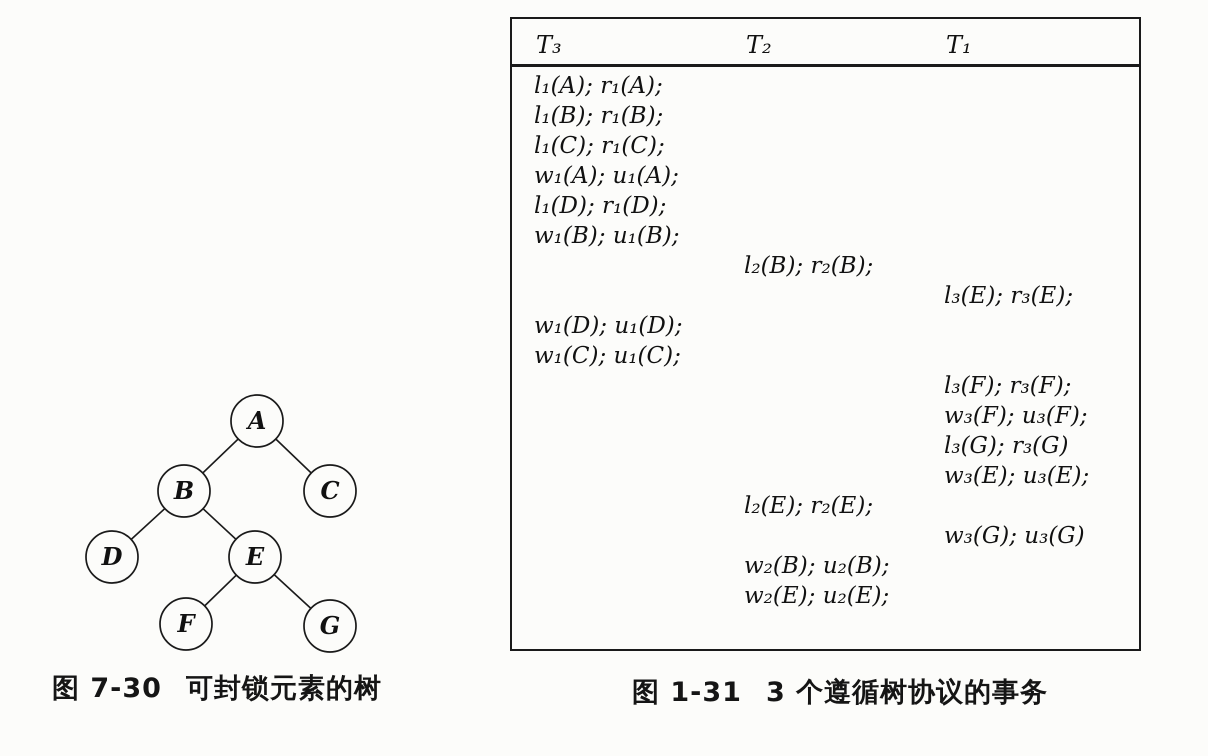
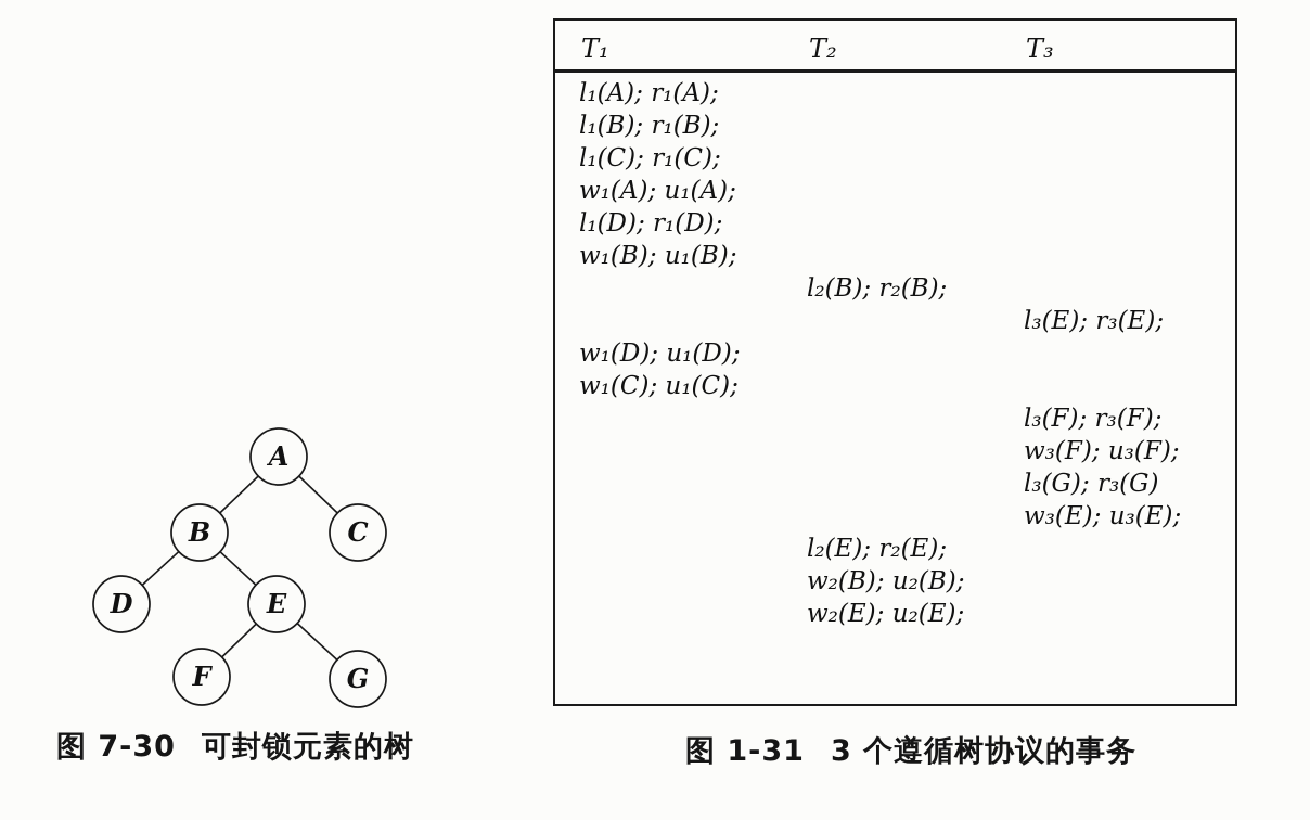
  A
  B
  C
  D
  E
  F
  G
  图 7-30 可封锁元素的树
- T₃
+ T₁
  T₂
- T₁
+ T₃
  l₁(A); r₁(A);
  l₁(B); r₁(B);
  l₁(C); r₁(C);
  w₁(A); u₁(A);
  l₁(D); r₁(D);
  w₁(B); u₁(B);
  l₂(B); r₂(B);
  l₃(E); r₃(E);
  w₁(D); u₁(D);
  w₁(C); u₁(C);
  l₃(F); r₃(F);
  w₃(F); u₃(F);
  l₃(G); r₃(G)
  w₃(E); u₃(E);
  l₂(E); r₂(E);
- w₃(G); u₃(G)
  w₂(B); u₂(B);
  w₂(E); u₂(E);
  图 1-31 3 个遵循树协议的事务
